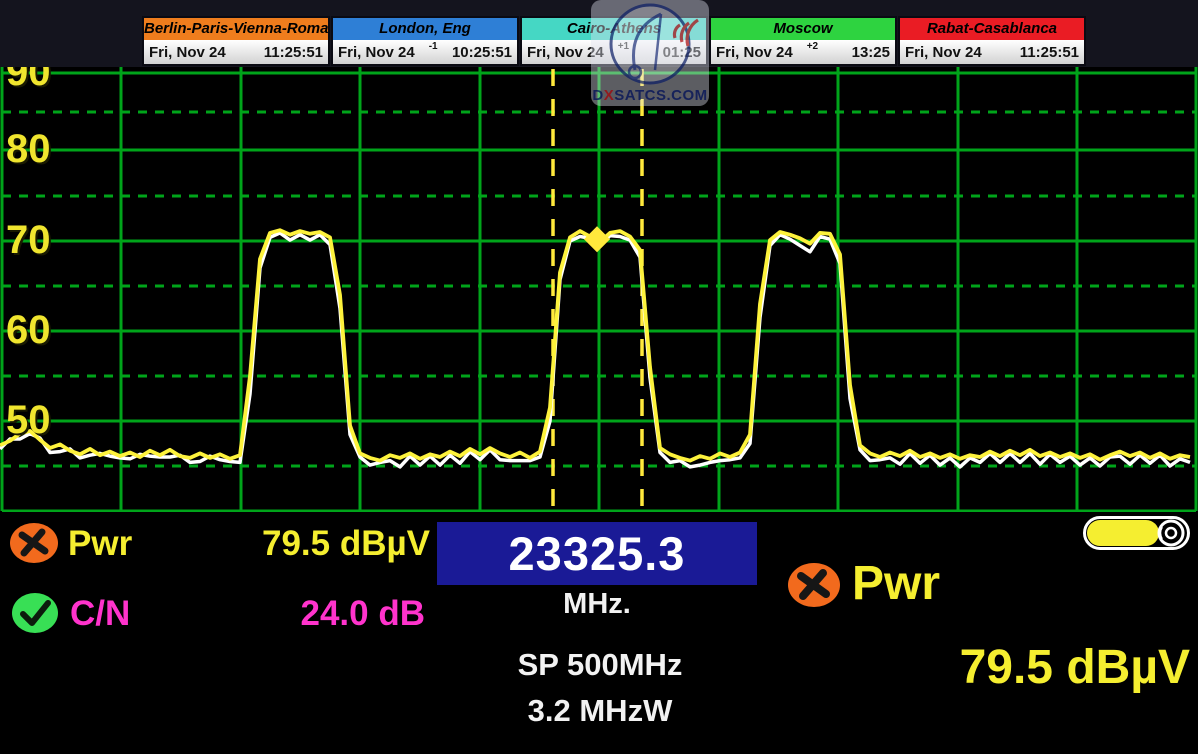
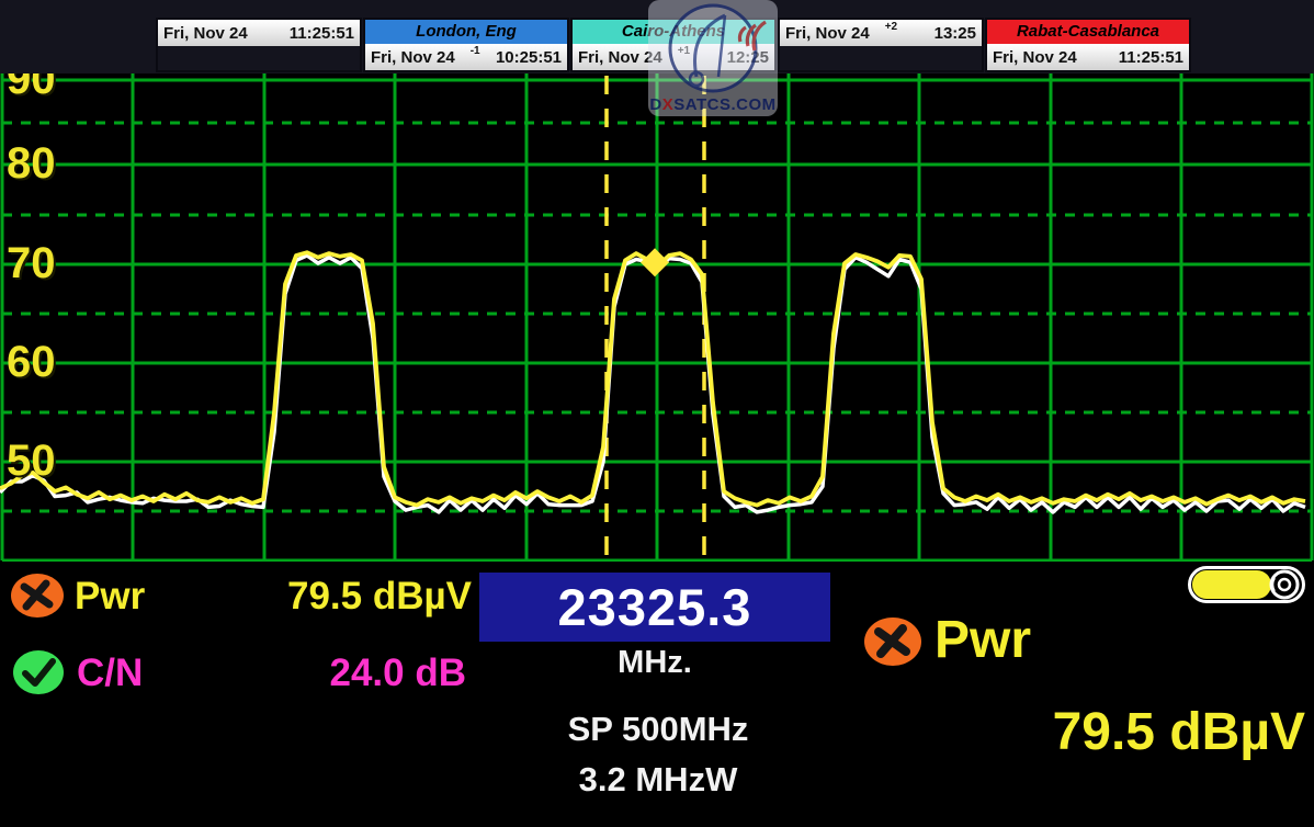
  90
  80
  70
  60
  50
- Berlin-Paris-Vienna-Roma
  Fri, Nov 24
  11:25:51
  London, Eng
  Fri, Nov 24
  -1
  10:25:51
  Cairo-Athens
  Fri, Nov 24
  +1
- 01:25
+ 12:25
- Moscow
  Fri, Nov 24
  +2
  13:25
  Rabat-Casablanca
  Fri, Nov 24
  11:25:51
  DXSATCS.COM
  Pwr
  79.5 dBµV
  C/N
  24.0 dB
  23325.3
  MHz.
  SP 500MHz
  3.2 MHzW
  Pwr
  79.5 dBµV
